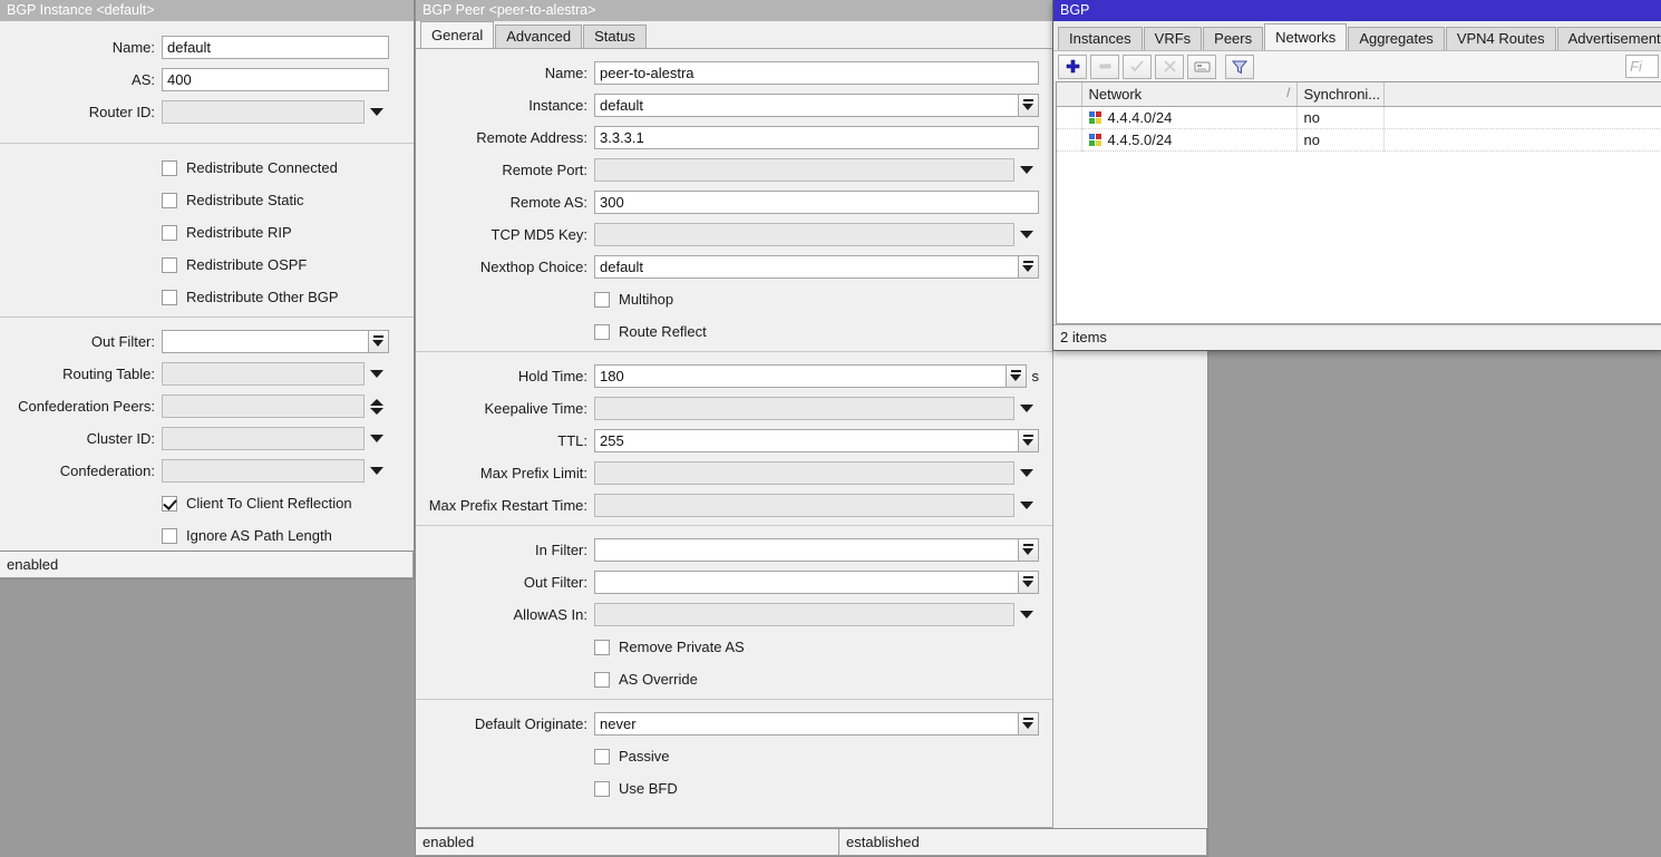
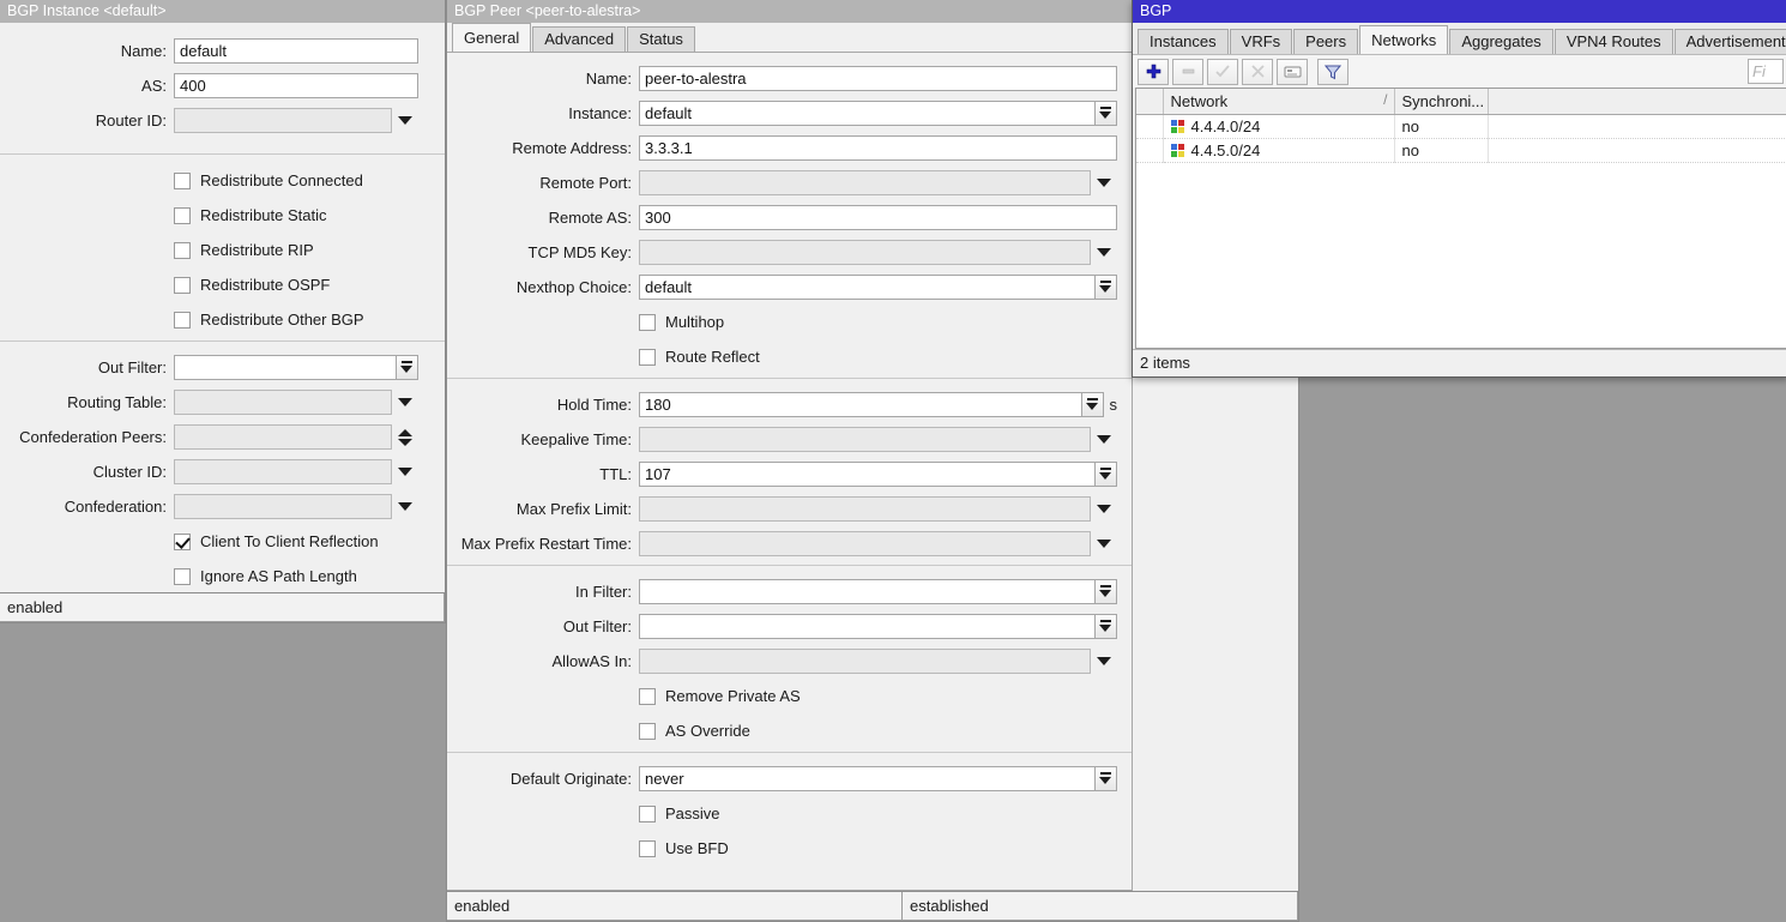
  BGP Instance <default>
  Name:
  default
  AS:
  400
  Router ID:
  Redistribute Connected
  Redistribute Static
  Redistribute RIP
  Redistribute OSPF
  Redistribute Other BGP
  Out Filter:
  Routing Table:
  Confederation Peers:
  Cluster ID:
  Confederation:
  Client To Client Reflection
  Ignore AS Path Length
  enabled
  BGP Peer <peer-to-alestra>
  General
  Advanced
  Status
  Name:
  peer-to-alestra
  Instance:
  default
  Remote Address:
  3.3.3.1
  Remote Port:
  Remote AS:
  300
  TCP MD5 Key:
  Nexthop Choice:
  default
  Multihop
  Route Reflect
  Hold Time:
  180
  s
  Keepalive Time:
  TTL:
- 255
+ 107
  Max Prefix Limit:
  Max Prefix Restart Time:
  In Filter:
  Out Filter:
  AllowAS In:
  Remove Private AS
  AS Override
  Default Originate:
  never
  Passive
  Use BFD
  enabled
  established
  BGP
  Instances
  VRFs
  Peers
  Networks
  Aggregates
  VPN4 Routes
  Advertisement
  Fi
  	Network /	Synchroni...
  	4.4.4.0/24	no
  	4.4.5.0/24	no
  2 items
